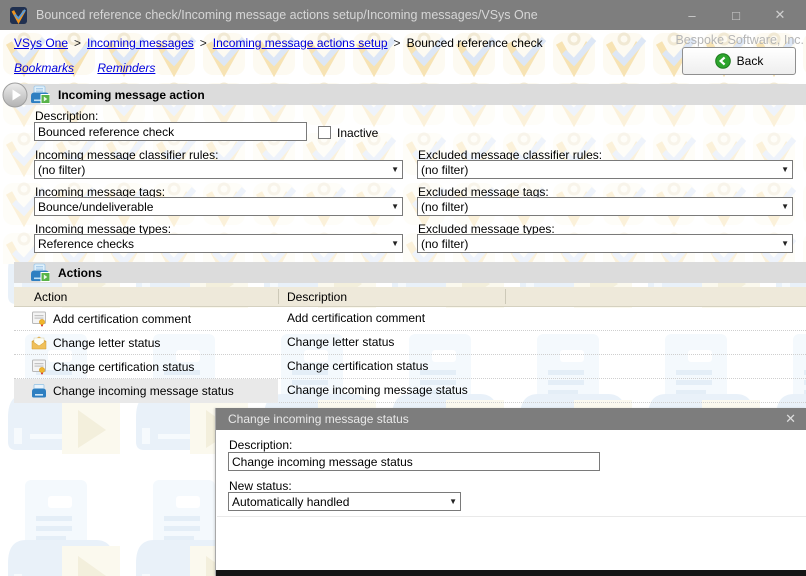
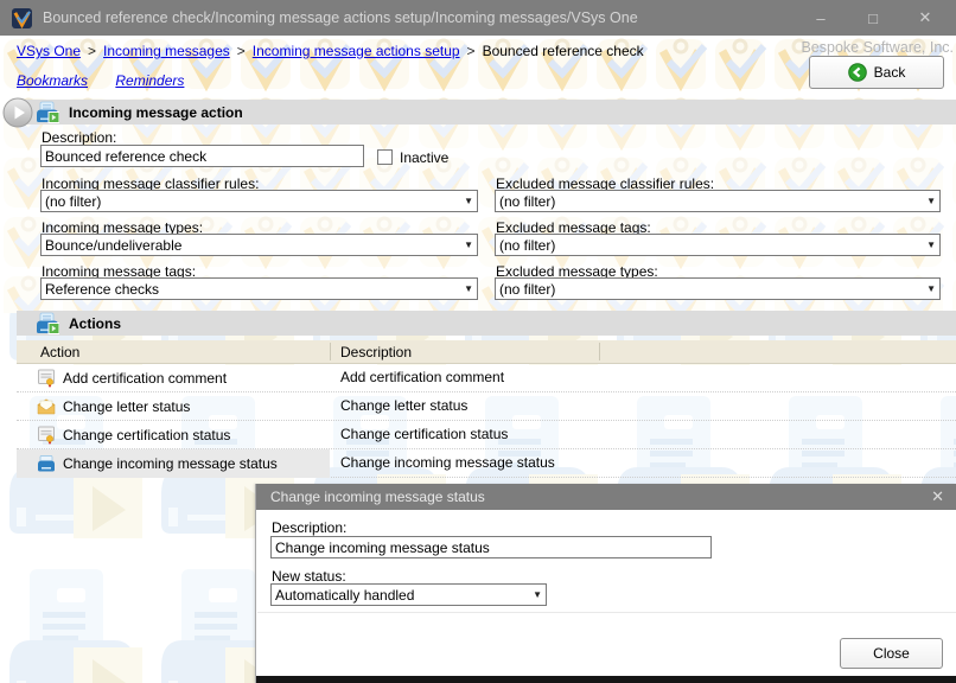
  Bounced reference check/Incoming message actions setup/Incoming messages/VSys One
  –
  □
  ✕
  VSys One > Incoming messages > Incoming message actions setup > Bounced reference check
  Bespoke Software, Inc.
  Bookmarks Reminders
  Back
  Incoming message action
  Description:
  Bounced reference check
  Inactive
  Incoming message classifier rules:
  (no filter)
  ▼
  Excluded message classifier rules:
  (no filter)
  ▼
- Incoming message tags:
+ Incoming message types:
  Bounce/undeliverable
  ▼
  Excluded message tags:
  (no filter)
  ▼
- Incoming message types:
+ Incoming message tags:
  Reference checks
  ▼
  Excluded message types:
  (no filter)
  ▼
  Actions
  Action
  Description
  Add certification comment
  Add certification comment
  Change letter status
  Change letter status
  Change certification status
  Change certification status
  Change incoming message status
  Change incoming message status
  Change incoming message status
  ✕
  Description:
  Change incoming message status
  New status:
  Automatically handled
  ▼
+ Close
